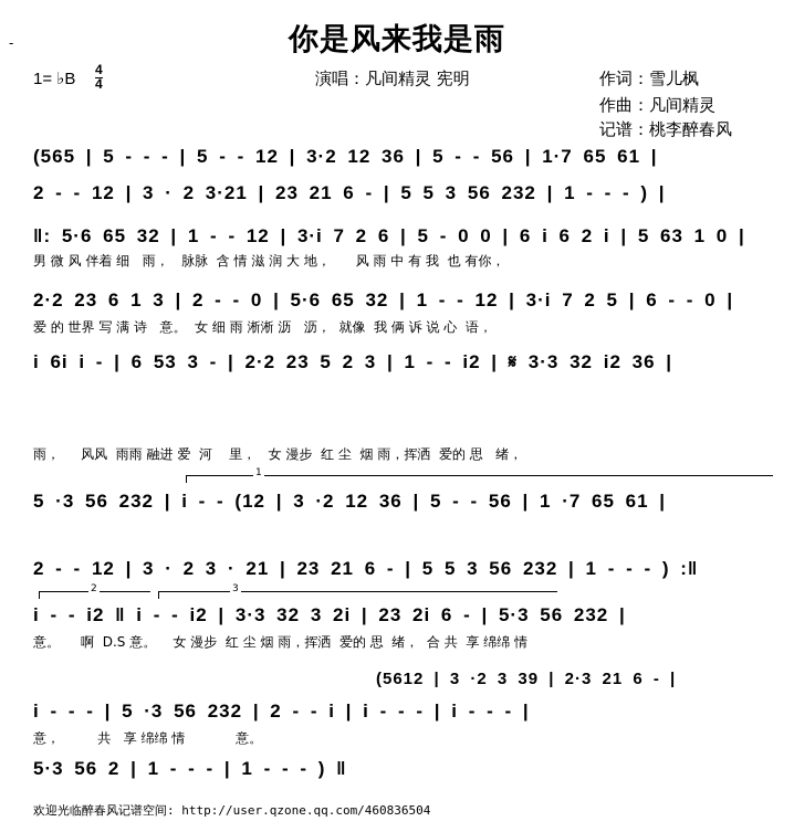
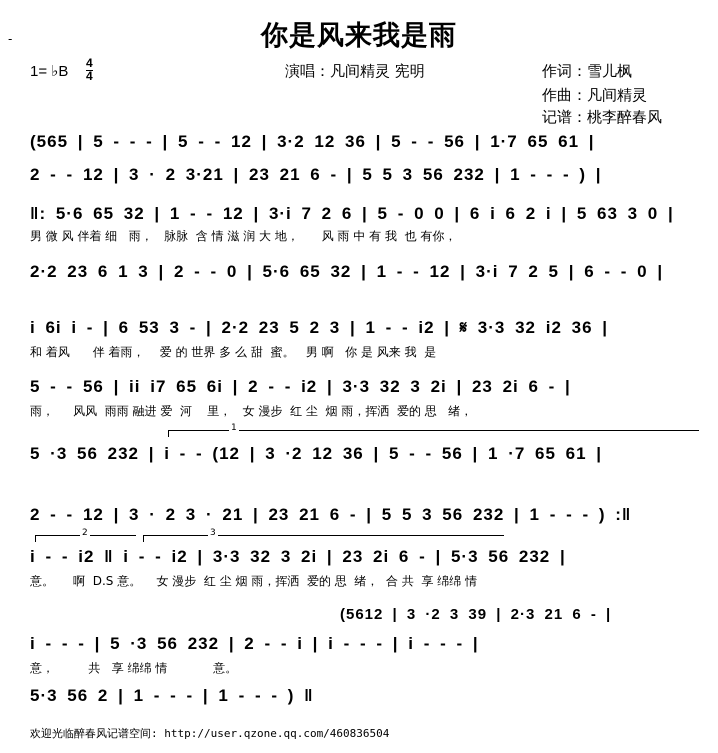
  -
  你是风来我是雨
  1= ♭B
  4
  4
  演唱：凡间精灵 宪明
  作词：雪儿枫
  作曲：凡间精灵
  记谱：桃李醉春风
  (565 | 5 - - - | 5 - - 12 | 3·2 12 36 | 5 - - 56 | 1·7 65 61 |
  2 - - 12 | 3 · 2 3·21 | 23 21 6 - | 5 5 3 56 232 | 1 - - - ) |
- ‖: 5·6 65 32 | 1 - - 12 | 3·i 7 2 6 | 5 - 0 0 | 6 i 6 2 i | 5 63 1 0 |
+ ‖: 5·6 65 32 | 1 - - 12 | 3·i 7 2 6 | 5 - 0 0 | 6 i 6 2 i | 5 63 3 0 |
  男 微 风 伴着 细 雨， 脉脉 含 情 滋 润 大 地， 风 雨 中 有 我 也 有你，
  2·2 23 6 1 3 | 2 - - 0 | 5·6 65 32 | 1 - - 12 | 3·i 7 2 5 | 6 - - 0 |
- 爱 的 世界 写 满 诗 意。 女 细 雨 淅淅 沥 沥， 就像 我 俩 诉 说 心 语，
  i 6i i - | 6 53 3 - | 2·2 23 5 2 3 | 1 - - i2 | 𝄋 3·3 32 i2 36 |
+ 和 着风 伴 着雨， 爱 的 世界 多 么 甜 蜜。 男 啊 你 是 风来 我 是
+ 5 - - 56 | ii i7 65 6i | 2 - - i2 | 3·3 32 3 2i | 23 2i 6 - |
  雨， 风风 雨雨 融进 爱 河 里， 女 漫步 红 尘 烟 雨，挥洒 爱的 思 绪，
  1
  5 ·3 56 232 | i - - (12 | 3 ·2 12 36 | 5 - - 56 | 1 ·7 65 61 |
  2 - - 12 | 3 · 2 3 · 21 | 23 21 6 - | 5 5 3 56 232 | 1 - - - ) :‖
  2
  3
  i - - i2 ‖ i - - i2 | 3·3 32 3 2i | 23 2i 6 - | 5·3 56 232 |
  意。 啊 D.S 意。 女 漫步 红 尘 烟 雨，挥洒 爱的 思 绪， 合 共 享 绵绵 情
  (5612 | 3 ·2 3 39 | 2·3 21 6 - |
  i - - - | 5 ·3 56 232 | 2 - - i | i - - - | i - - - |
  意， 共 享 绵绵 情 意。
  5·3 56 2 | 1 - - - | 1 - - - ) ‖
  欢迎光临醉春风记谱空间: http://user.qzone.qq.com/460836504
